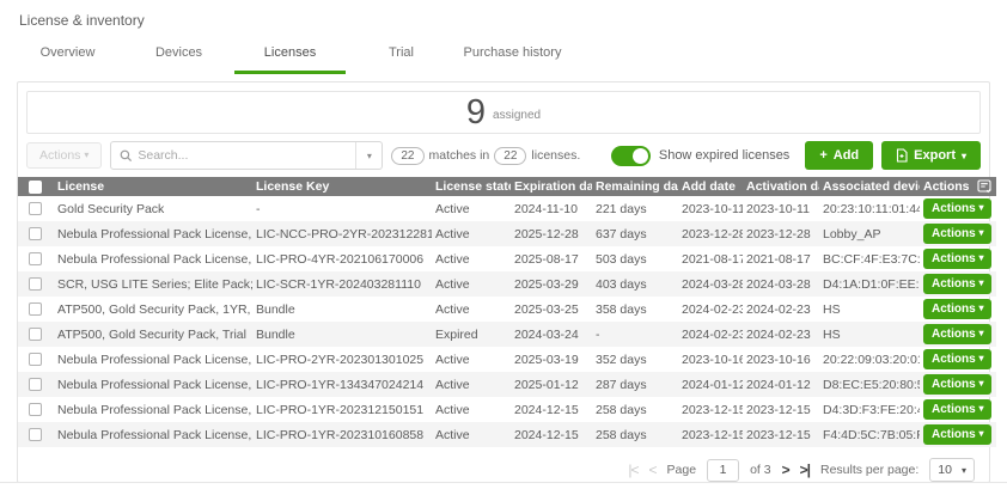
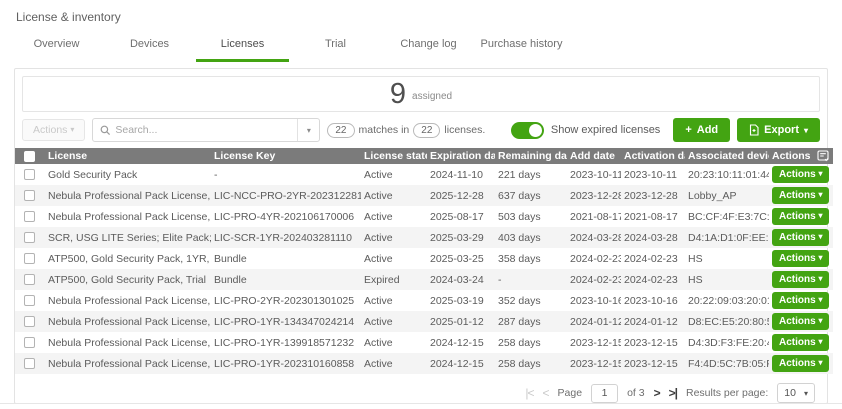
  License & inventory
  Overview
  Devices
  Licenses
  Trial
+ Change log
  Purchase history
  9
  assigned
  Actions ▾
  Search...
  ▾
  22
  matches in
  22
  licenses.
  Show expired licenses
  +
  Add
  Export
  ▾
  	License	License Key	License stat	Expiration da	Remaining da	Add date	Activation d	Associated devi	Actions
  	Gold Security Pack	-	Active	2024-11-10	221 days	2023-10-11	2023-10-11	20:23:10:11:01:44	Actions ▾
  	Nebula Professional Pack License,	LIC-NCC-PRO-2YR-202312281	Active	2025-12-28	637 days	2023-12-28	2023-12-28	Lobby_AP	Actions ▾
  	Nebula Professional Pack License,	LIC-PRO-4YR-202106170006	Active	2025-08-17	503 days	2021-08-17	2021-08-17	BC:CF:4F:E3:7C:	Actions ▾
  	SCR, USG LITE Series; Elite Pack;	LIC-SCR-1YR-202403281110	Active	2025-03-29	403 days	2024-03-28	2024-03-28	D4:1A:D1:0F:EE:	Actions ▾
  	ATP500, Gold Security Pack, 1YR,	Bundle	Active	2025-03-25	358 days	2024-02-23	2024-02-23	HS	Actions ▾
  	ATP500, Gold Security Pack, Trial	Bundle	Expired	2024-03-24	-	2024-02-23	2024-02-23	HS	Actions ▾
  	Nebula Professional Pack License,	LIC-PRO-2YR-202301301025	Active	2025-03-19	352 days	2023-10-16	2023-10-16	20:22:09:03:20:0	Actions ▾
  	Nebula Professional Pack License,	LIC-PRO-1YR-134347024214	Active	2025-01-12	287 days	2024-01-12	2024-01-12	D8:EC:E5:20:80:	Actions ▾
- 	Nebula Professional Pack License,	LIC-PRO-1YR-202312150151	Active	2024-12-15	258 days	2023-12-15	2023-12-15	D4:3D:F3:FE:20:	Actions ▾
+ 	Nebula Professional Pack License,	LIC-PRO-1YR-139918571232	Active	2024-12-15	258 days	2023-12-15	2023-12-15	D4:3D:F3:FE:20:	Actions ▾
  	Nebula Professional Pack License,	LIC-PRO-1YR-202310160858	Active	2024-12-15	258 days	2023-12-15	2023-12-15	F4:4D:5C:7B:05:	Actions ▾
  |<
  <
  Page
  1
  of 3
  >
  >|
  Results per page:
  10
  ▾
